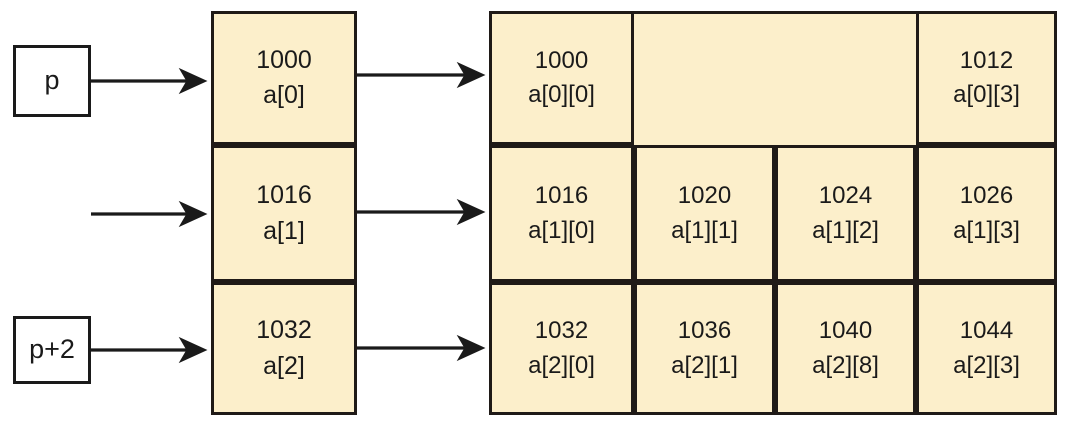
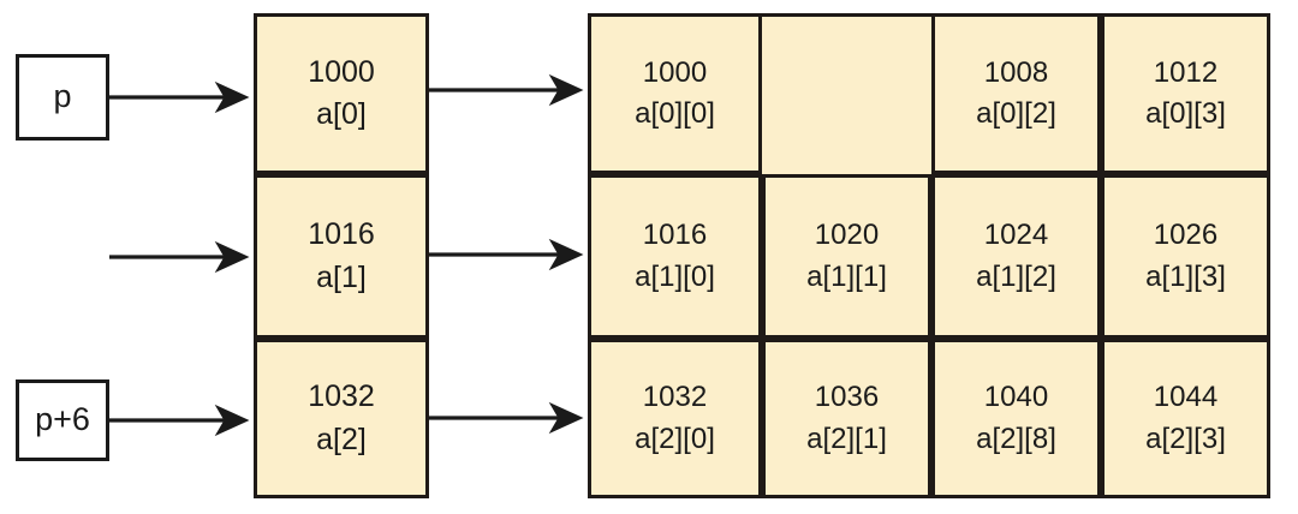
  p
- p+2
+ p+6
  1000
  a[0]
  1016
  a[1]
  1032
  a[2]
  1000
  a[0][0]
+ 1008
+ a[0][2]
  1012
  a[0][3]
  1016
  a[1][0]
  1020
  a[1][1]
  1024
  a[1][2]
  1026
  a[1][3]
  1032
  a[2][0]
  1036
  a[2][1]
  1040
  a[2][8]
  1044
  a[2][3]
